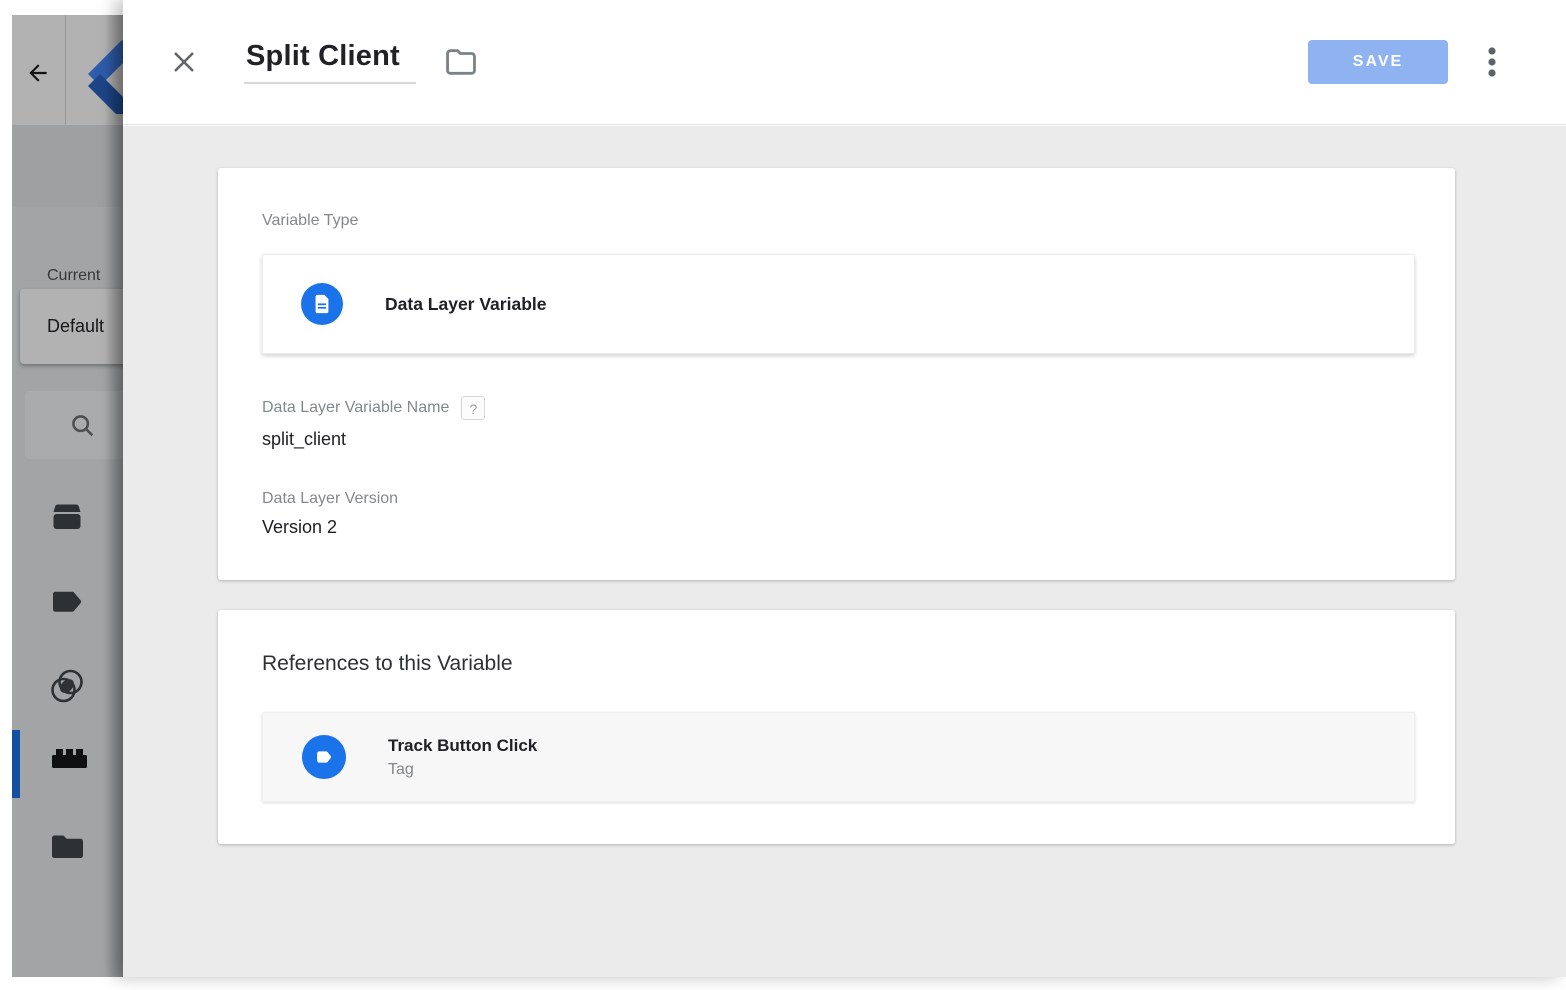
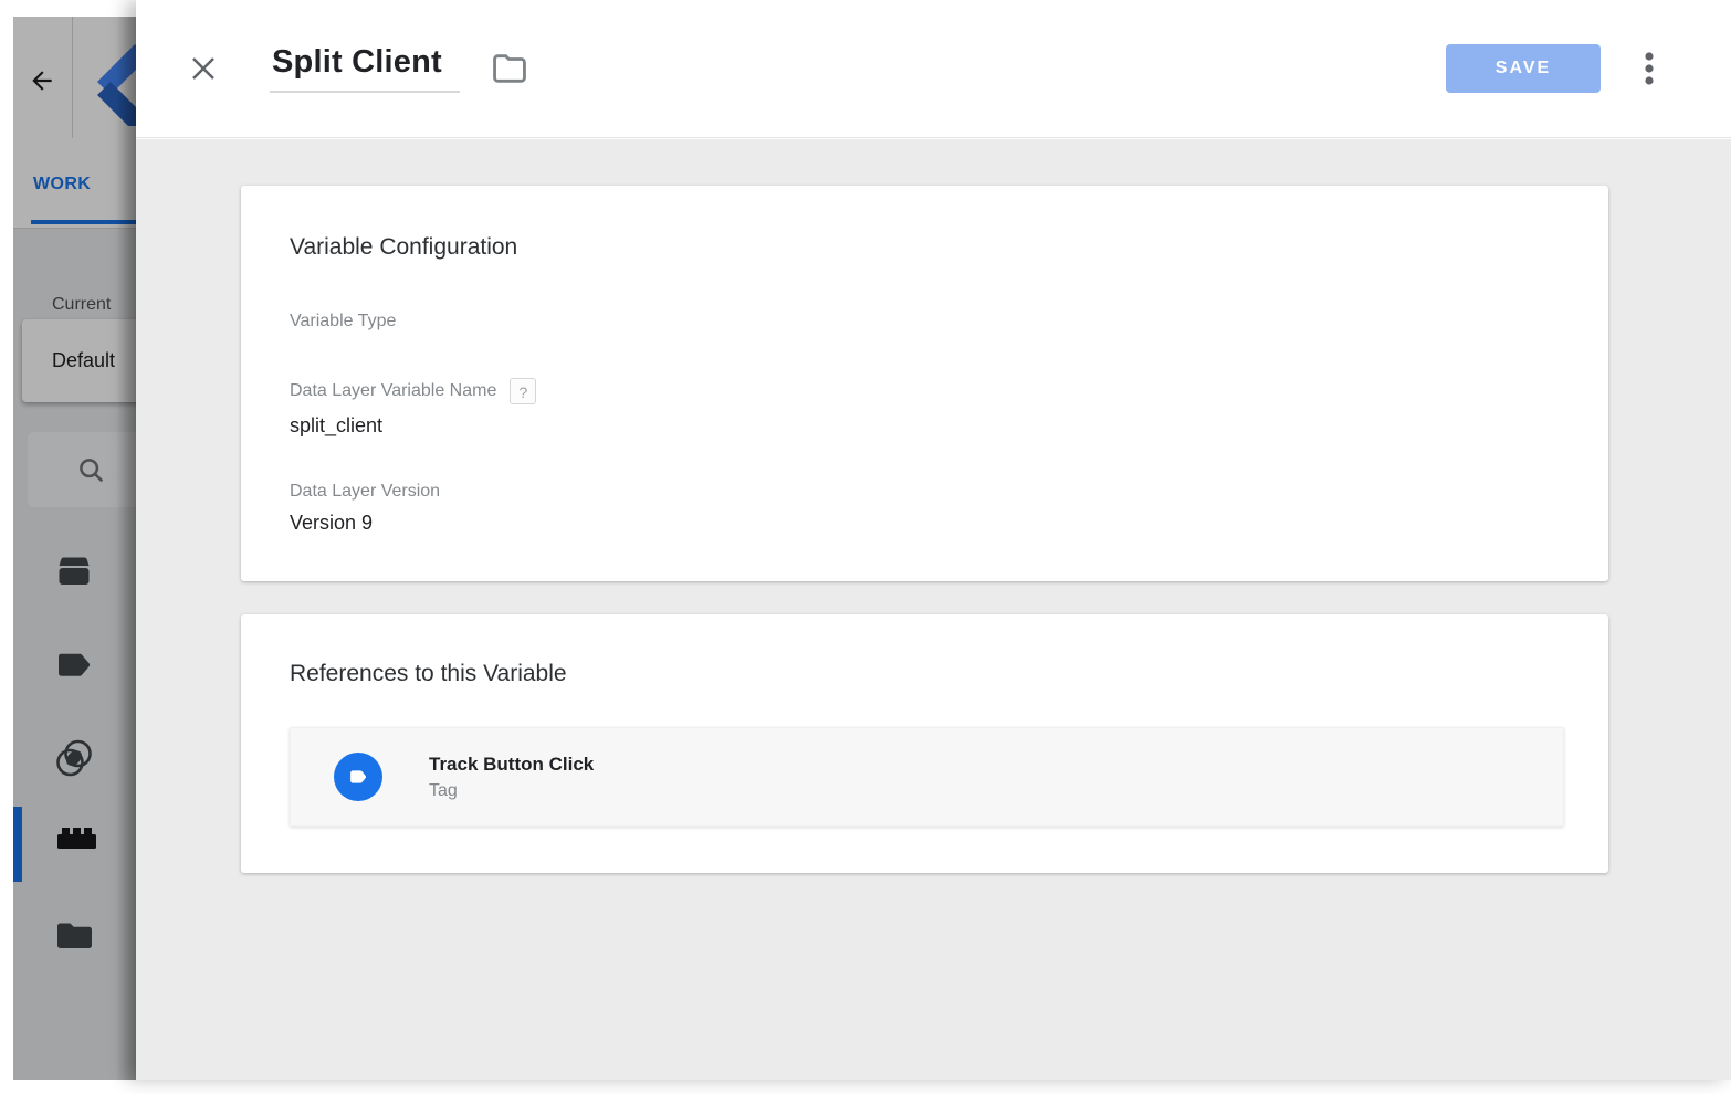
+ WORK
  Current
  Default
  Split Client
  SAVE
+ Variable Configuration
  Variable Type
- Data Layer Variable
  Data Layer Variable Name
  ?
  split_client
  Data Layer Version
- Version 2
+ Version 9
  References to this Variable
  Track Button Click
  Tag
